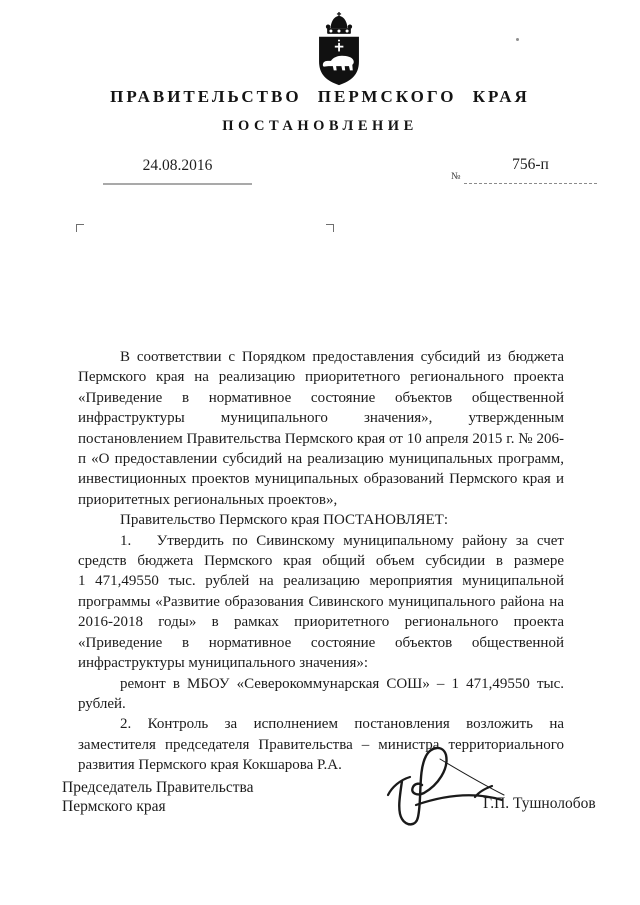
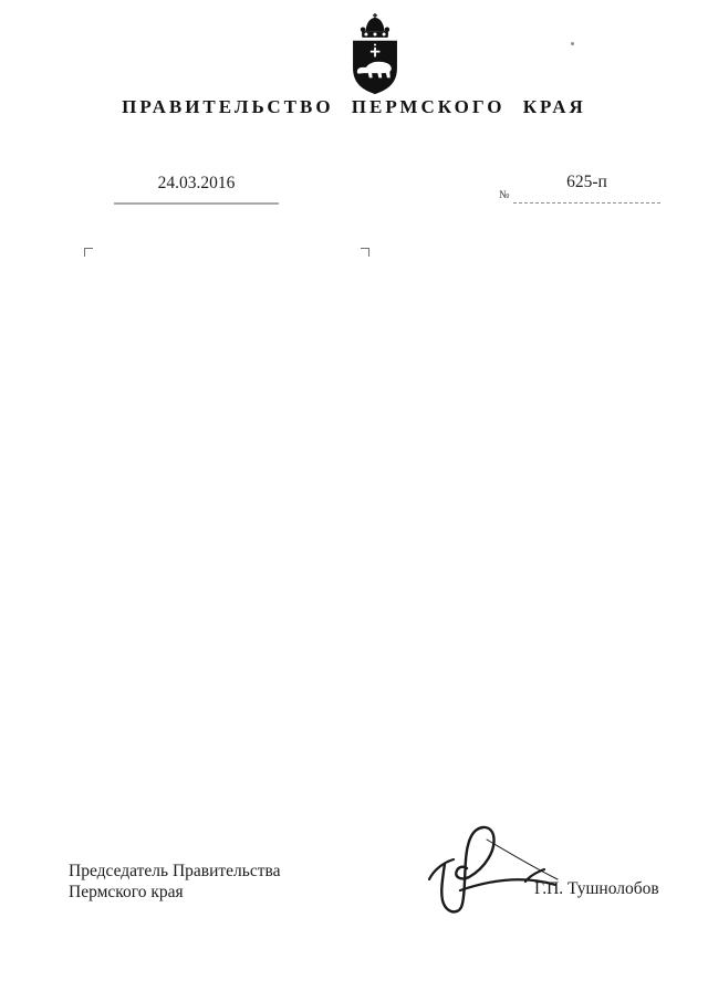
  ПРАВИТЕЛЬСТВО ПЕРМСКОГО КРАЯ
- ПОСТАНОВЛЕНИЕ
- 24.08.2016
+ 24.03.2016
  №
- 756-п
+ 625-п
- В соответствии с Порядком предоставления субсидий из бюджета Пермского края на реализацию приоритетного регионального проекта «Приведение в нормативное состояние объектов общественной инфраструктуры муниципального значения», утвержденным постановлением Правительства Пермского края от 10 апреля 2015 г. № 206-п «О предоставлении субсидий на реализацию муниципальных программ, инвестиционных проектов муниципальных образований Пермского края и приоритетных региональных проектов»,
- Правительство Пермского края ПОСТАНОВЛЯЕТ:
- 1. Утвердить по Сивинскому муниципальному району за счет средств бюджета Пермского края общий объем субсидии в размере 1 471,49550 тыс. рублей на реализацию мероприятия муниципальной программы «Развитие образования Сивинского муниципального района на 2016-2018 годы» в рамках приоритетного регионального проекта «Приведение в нормативное состояние объектов общественной инфраструктуры муниципального значения»:
- ремонт в МБОУ «Северокоммунарская СОШ» – 1 471,49550 тыс. рублей.
- 2. Контроль за исполнением постановления возложить на заместителя председателя Правительства – министра территориального развития Пермского края Кокшарова Р.А.
  Председатель Правительства
  Пермского края
  Г.П. Тушнолобов
